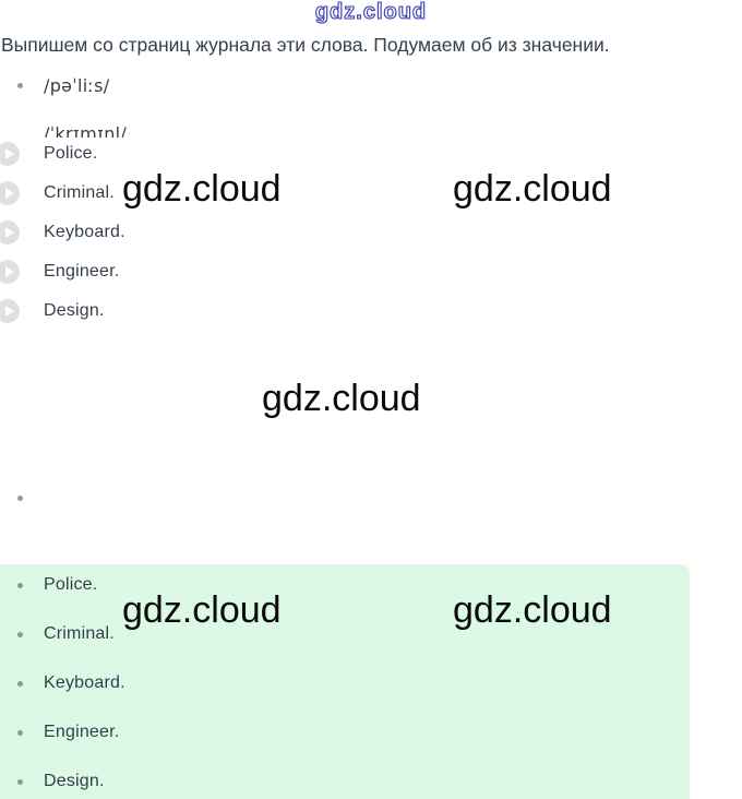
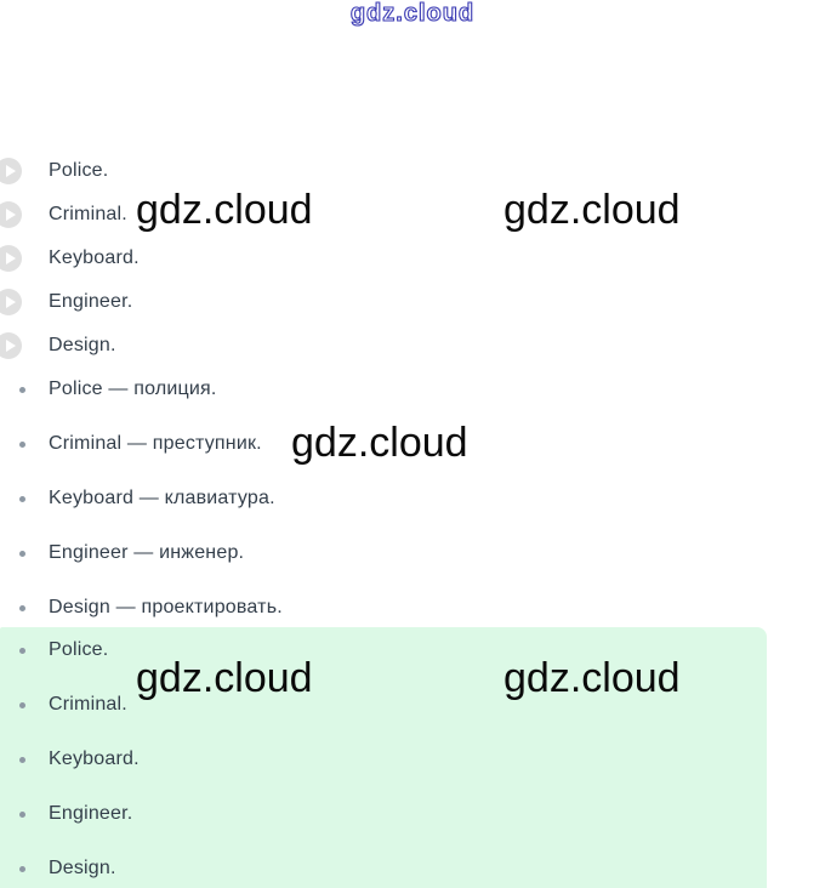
  gdz.cloud
- Выпишем со страниц журнала эти слова. Подумаем об из значении.
- /pəˈliːs/
- /ˈkrɪmɪnl/
  Police.
  Criminal.
  Keyboard.
  Engineer.
  Design.
  gdz.cloud
  gdz.cloud
+ Police — полиция.
+ Criminal — преступник.
+ Keyboard — клавиатура.
+ Engineer — инженер.
+ Design — проектировать.
  gdz.cloud
  Police.
  Criminal.
  Keyboard.
  Engineer.
  Design.
  gdz.cloud
  gdz.cloud
